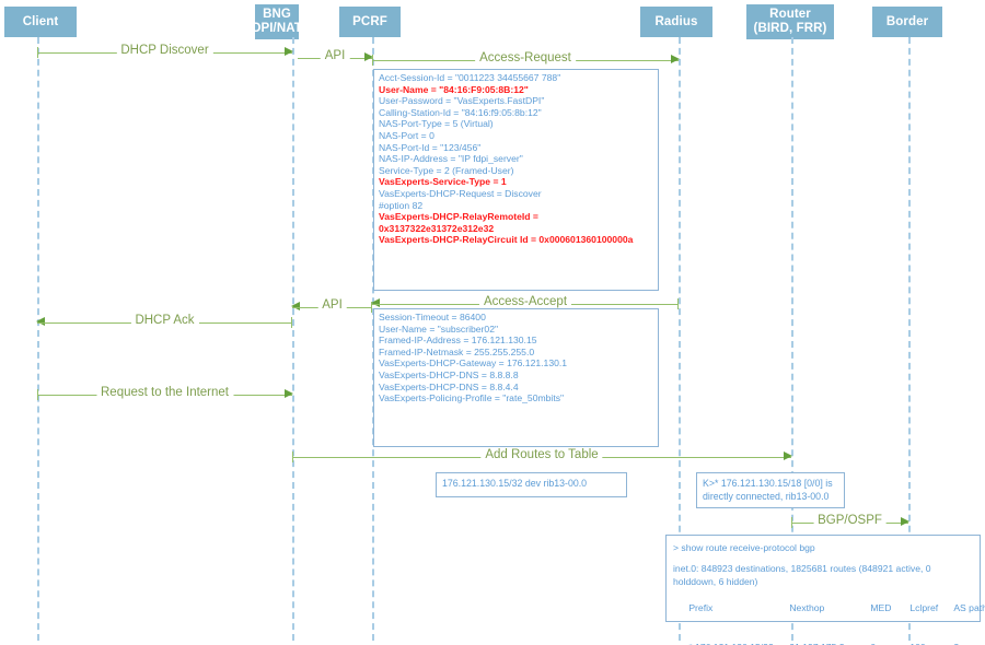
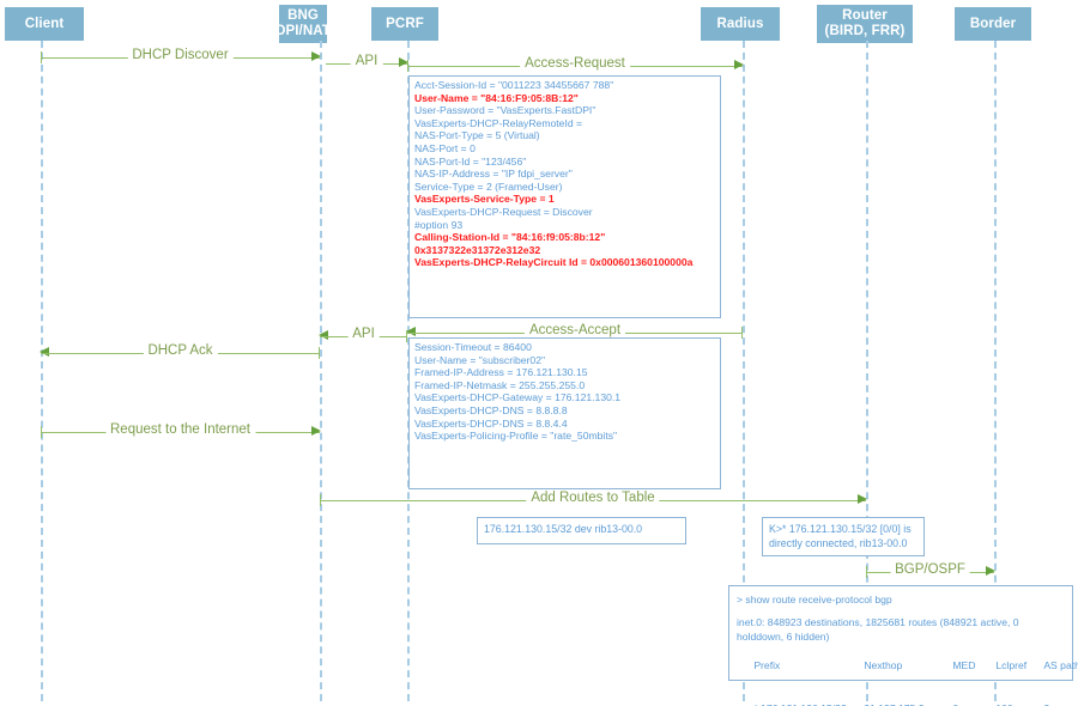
  Client
  BNG
  DPI/NAT
  PCRF
  Radius
  Router
  (BIRD, FRR)
  Border
  DHCP Discover
  API
  Access-Request
  Acct-Session-Id = "0011223 34455667 788"
  User-Name = "84:16:F9:05:8B:12"
  User-Password = "VasExperts.FastDPI"
- Calling-Station-Id = "84:16:f9:05:8b:12"
+ VasExperts-DHCP-RelayRemoteId =
  NAS-Port-Type = 5 (Virtual)
  NAS-Port = 0
  NAS-Port-Id = "123/456"
  NAS-IP-Address = "IP fdpi_server"
  Service-Type = 2 (Framed-User)
  VasExperts-Service-Type = 1
  VasExperts-DHCP-Request = Discover
- #option 82
+ #option 93
- VasExperts-DHCP-RelayRemoteId =
+ Calling-Station-Id = "84:16:f9:05:8b:12"
  0x3137322e31372e312e32
  VasExperts-DHCP-RelayCircuit Id = 0x000601360100000a
  Access-Accept
  API
  Session-Timeout = 86400
  User-Name = "subscriber02"
  Framed-IP-Address = 176.121.130.15
  Framed-IP-Netmask = 255.255.255.0
  VasExperts-DHCP-Gateway = 176.121.130.1
  VasExperts-DHCP-DNS = 8.8.8.8
  VasExperts-DHCP-DNS = 8.8.4.4
  VasExperts-Policing-Profile = "rate_50mbits"
  DHCP Ack
  Request to the Internet
  Add Routes to Table
  176.121.130.15/32 dev rib13-00.0
- K>* 176.121.130.15/18 [0/0] is
+ K>* 176.121.130.15/32 [0/0] is
  directly connected, rib13-00.0
  BGP/OSPF
  > show route receive-protocol bgp
  inet.0: 848923 destinations, 1825681 routes (848921 active, 0
  holddown, 6 hidden)
  Prefix Nexthop MED Lclpref AS pat
